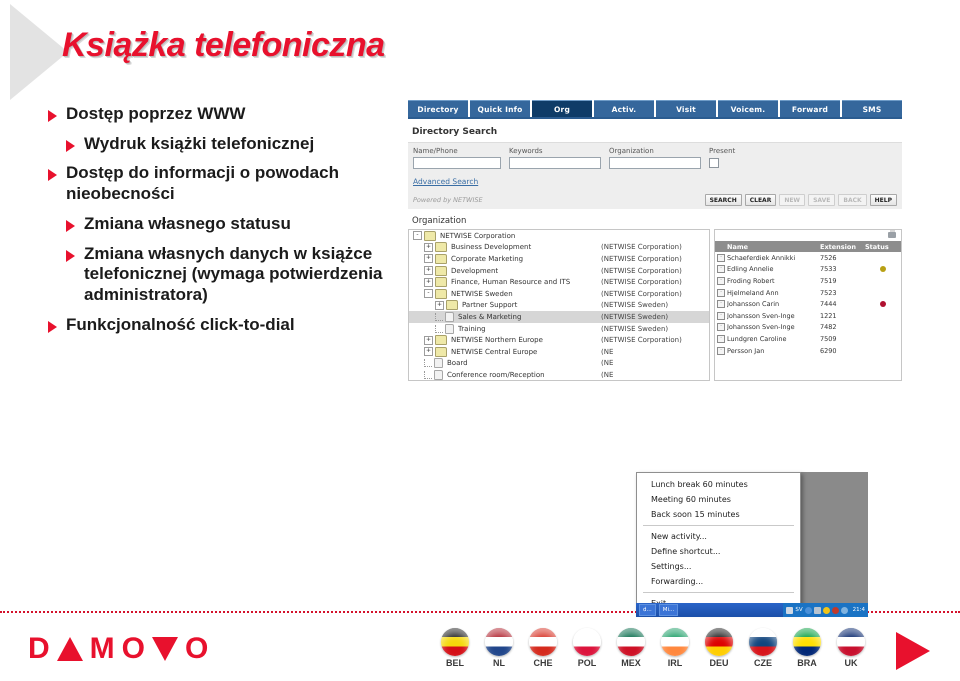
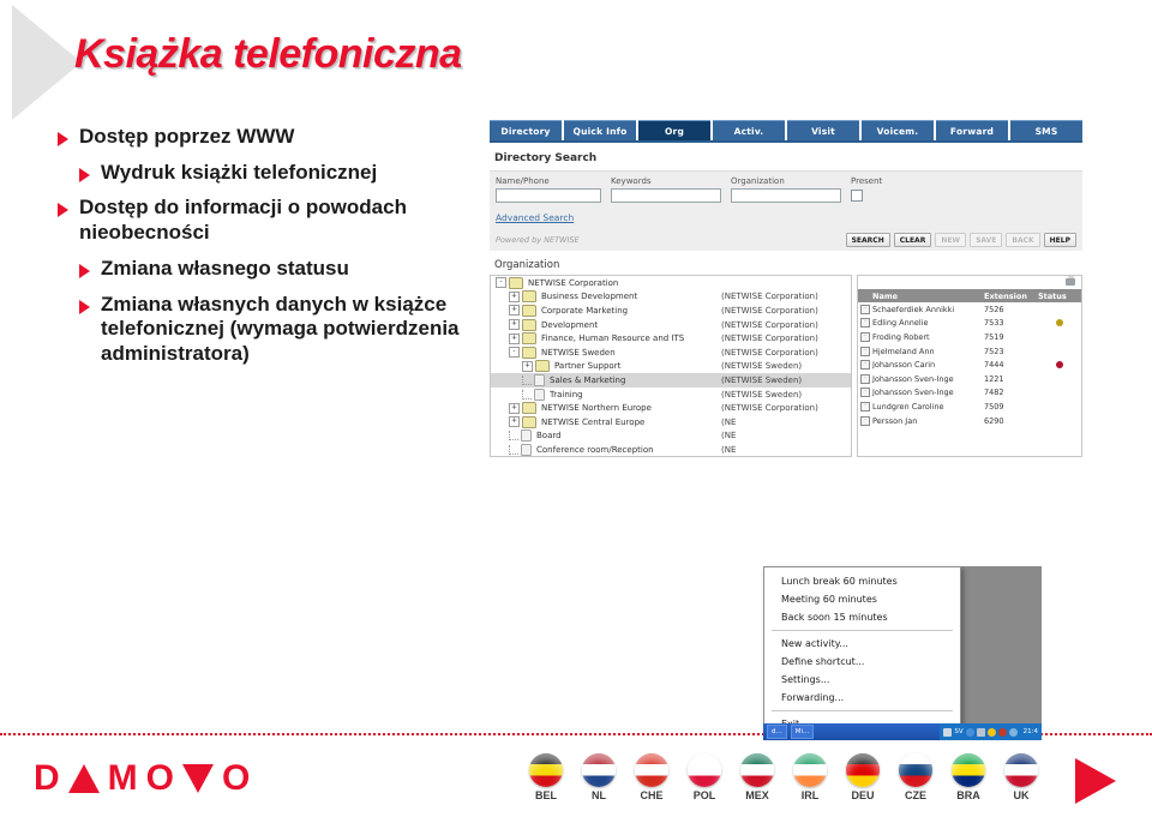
  Książka telefoniczna
  Dostęp poprzez WWW
  Wydruk książki telefonicznej
  Dostęp do informacji o powodach nieobecności
  Zmiana własnego statusu
  Zmiana własnych danych w książce telefonicznej (wymaga potwierdzenia administratora)
- Funkcjonalność click-to-dial
  Directory
  Quick Info
  Org
  Activ.
  Visit
  Voicem.
  Forward
  SMS
  Directory Search
  Name/Phone
  Keywords
  Organization
  Present
  Advanced Search
  Powered by NETWISE
  Organization
  NETWISE Corporation
  Business Development
  (NETWISE Corporation)
  Corporate Marketing
  (NETWISE Corporation)
  Development
  (NETWISE Corporation)
  Finance, Human Resource and ITS
  (NETWISE Corporation)
  NETWISE Sweden
  (NETWISE Corporation)
  Partner Support
  (NETWISE Sweden)
  Sales & Marketing
  (NETWISE Sweden)
  Training
  (NETWISE Sweden)
  NETWISE Northern Europe
  (NETWISE Corporation)
  NETWISE Central Europe
  (NE
  Board
  (NE
  Conference room/Reception
  (NE
  Name
  Extension
  Status
  Schaeferdiek Annikki
  7526
  Edling Annelie
  7533
  Froding Robert
  7519
  Hjelmeland Ann
  7523
  Johansson Carin
  7444
  Johansson Sven-Inge
  1221
  Johansson Sven-Inge
  7482
  Lundgren Caroline
  7509
  Persson Jan
  6290
  Lunch break 60 minutes
  Meeting 60 minutes
  Back soon 15 minutes
  New activity...
  Define shortcut...
  Settings...
  Forwarding...
  D
  M
  O
  O
  BEL
  NL
  CHE
  POL
  MEX
  IRL
  DEU
  CZE
  BRA
  UK
